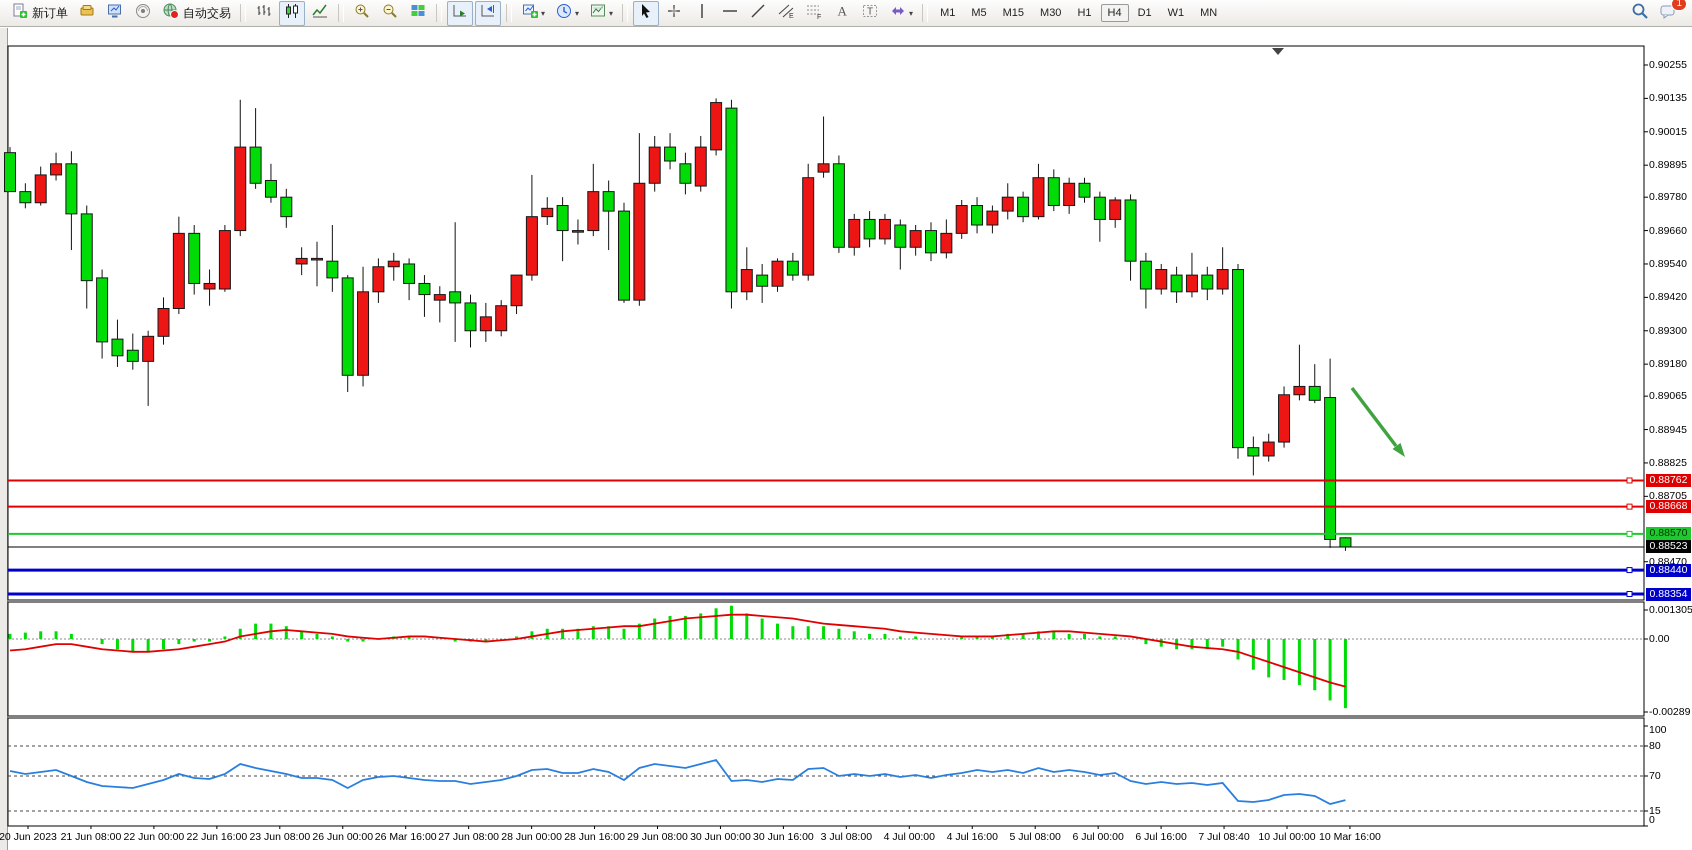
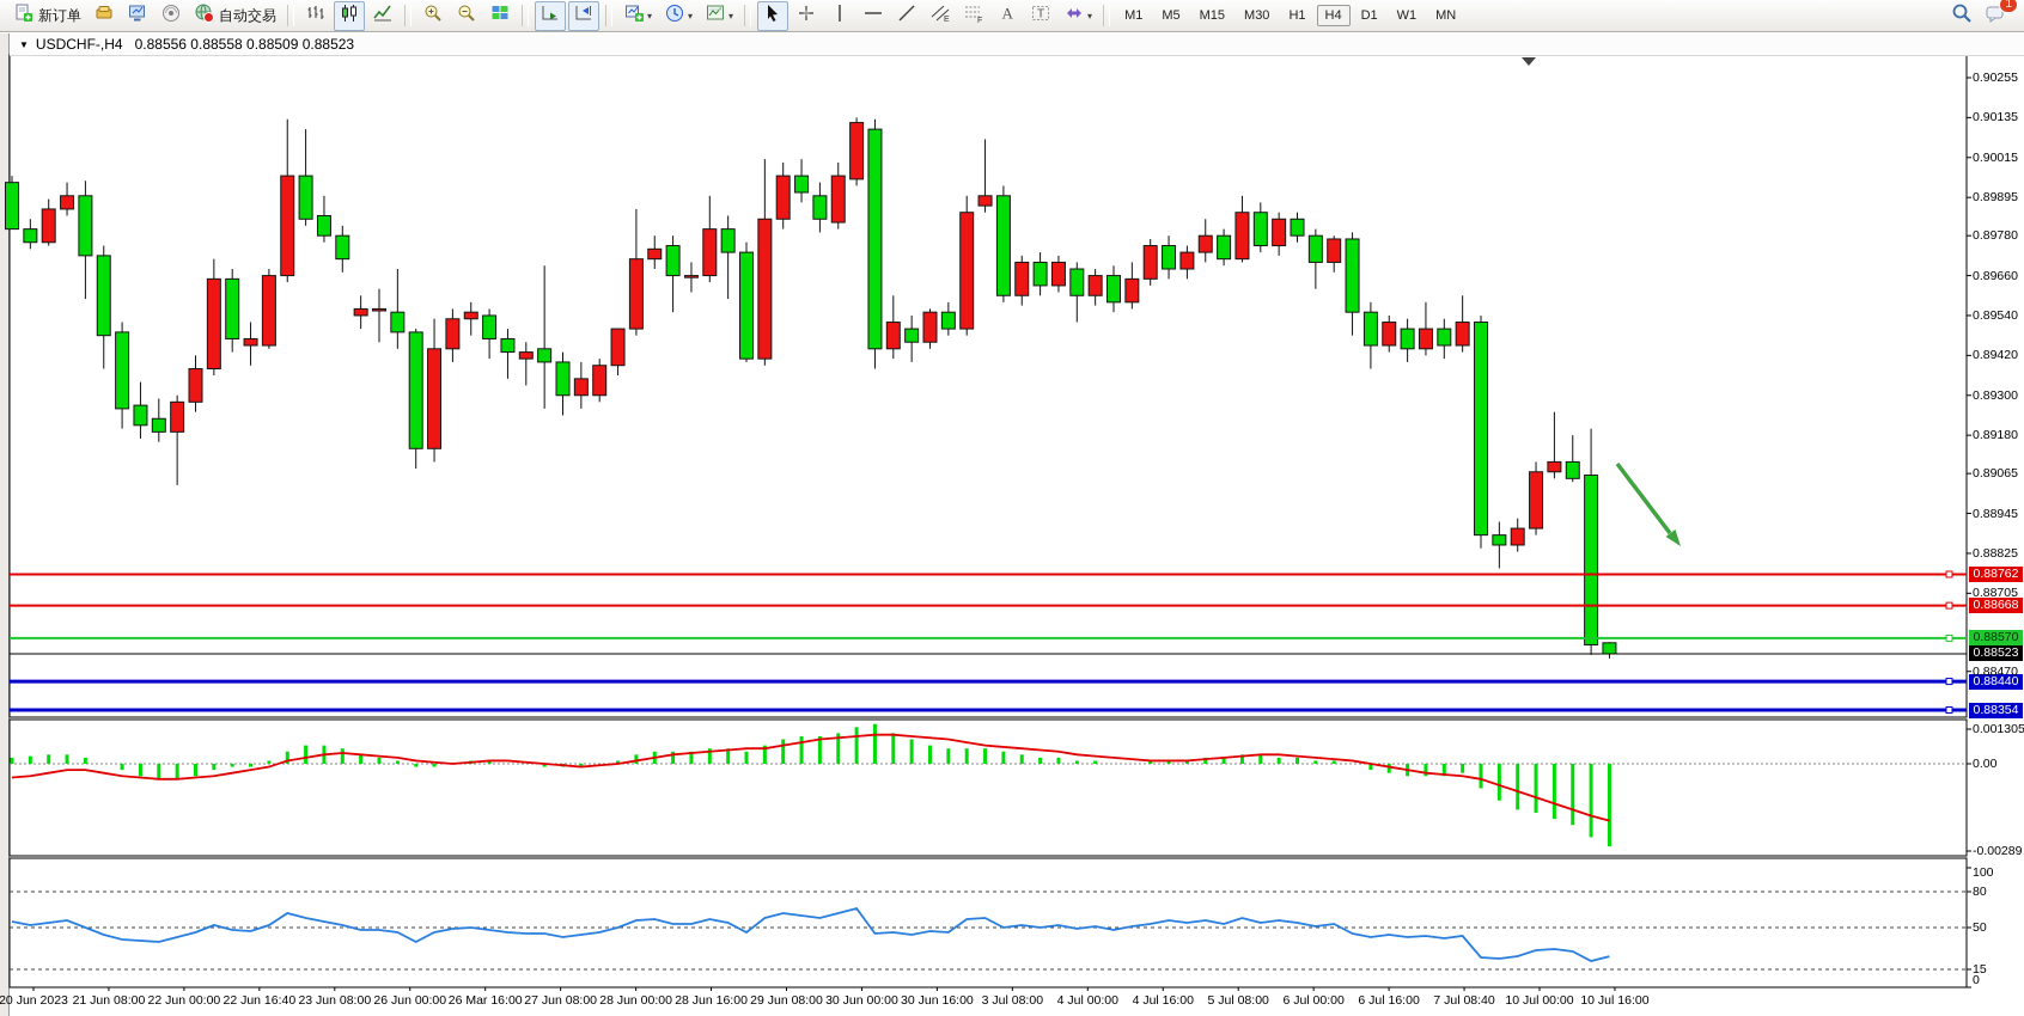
  新订单
  自动交易
  ▾
  ▾
  ▾
  A
  T
  ▾
  M1
  M5
  M15
  M30
  H1
  H4
  D1
  W1
  MN
  1
+ ▼
+ USDCHF-,H4
+ 0.88556 0.88558 0.88509 0.88523
  0.88762
  0.88668
  0.88570
  0.88440
  0.88354
  0.88523
  0.90255
  0.90135
  0.90015
  0.89895
  0.89780
  0.89660
  0.89540
  0.89420
  0.89300
  0.89180
  0.89065
  0.88945
  0.88825
  0.88705
  0.88470
  0.001305
  0.00
  -0.00289
  100
  80
- 70
+ 50
  15
  0
  20 Jun 2023
  21 Jun 08:00
  22 Jun 00:00
- 22 Jun 16:00
+ 22 Jun 16:40
  23 Jun 08:00
  26 Jun 00:00
  26 Mar 16:00
  27 Jun 08:00
  28 Jun 00:00
  28 Jun 16:00
  29 Jun 08:00
  30 Jun 00:00
  30 Jun 16:00
  3 Jul 08:00
  4 Jul 00:00
  4 Jul 16:00
  5 Jul 08:00
  6 Jul 00:00
  6 Jul 16:00
  7 Jul 08:40
  10 Jul 00:00
- 10 Mar 16:00
+ 10 Jul 16:00
